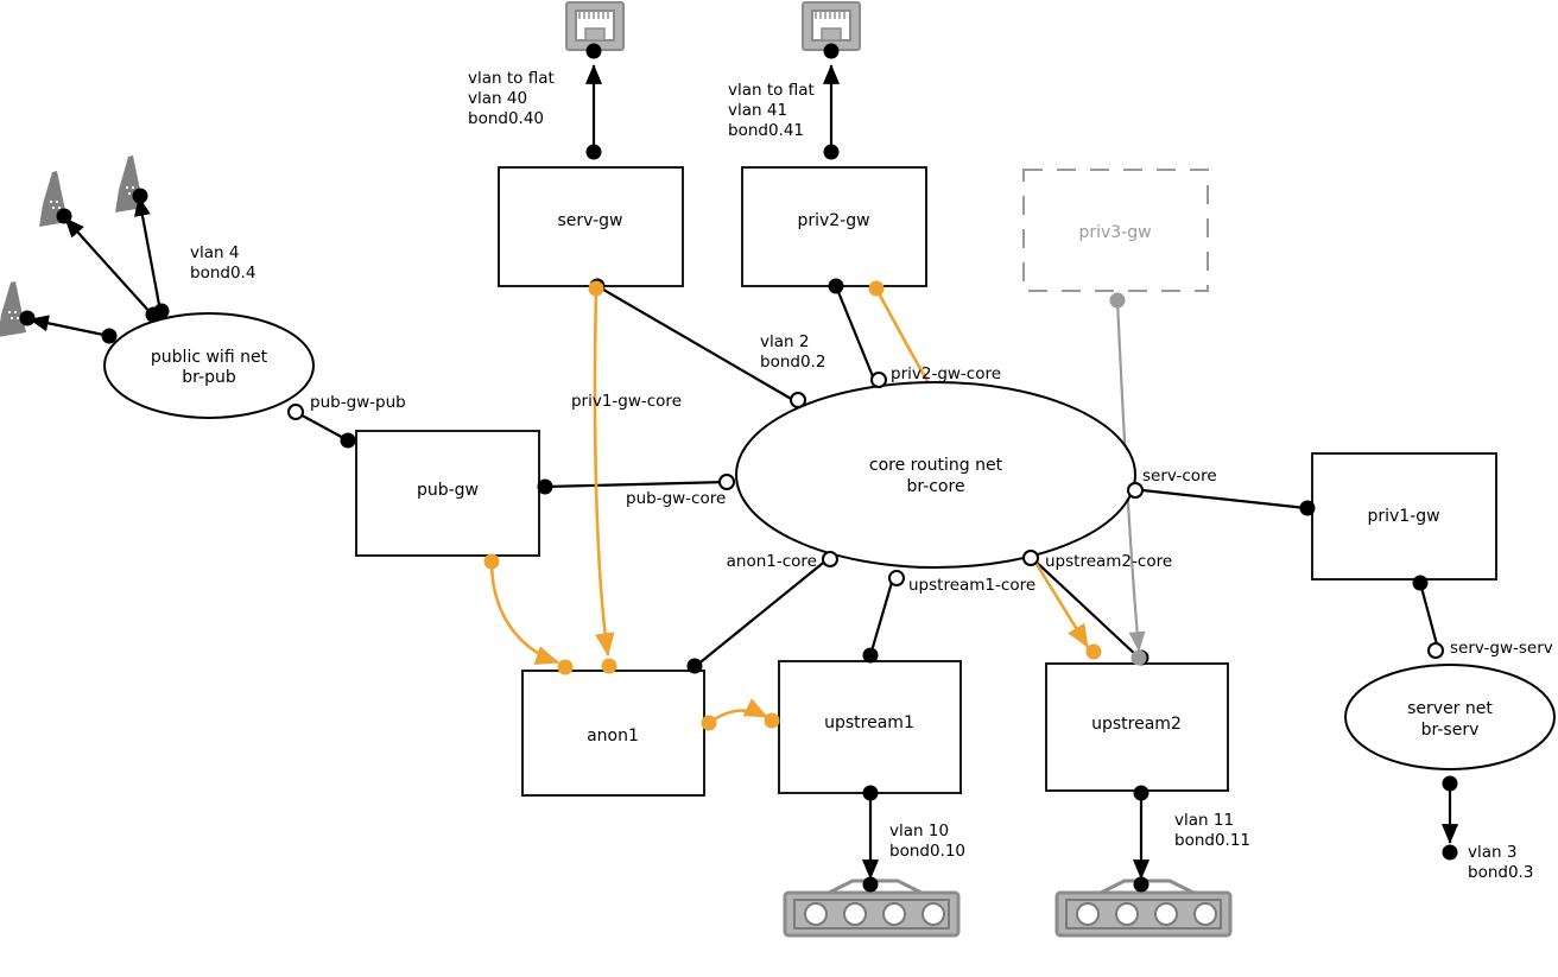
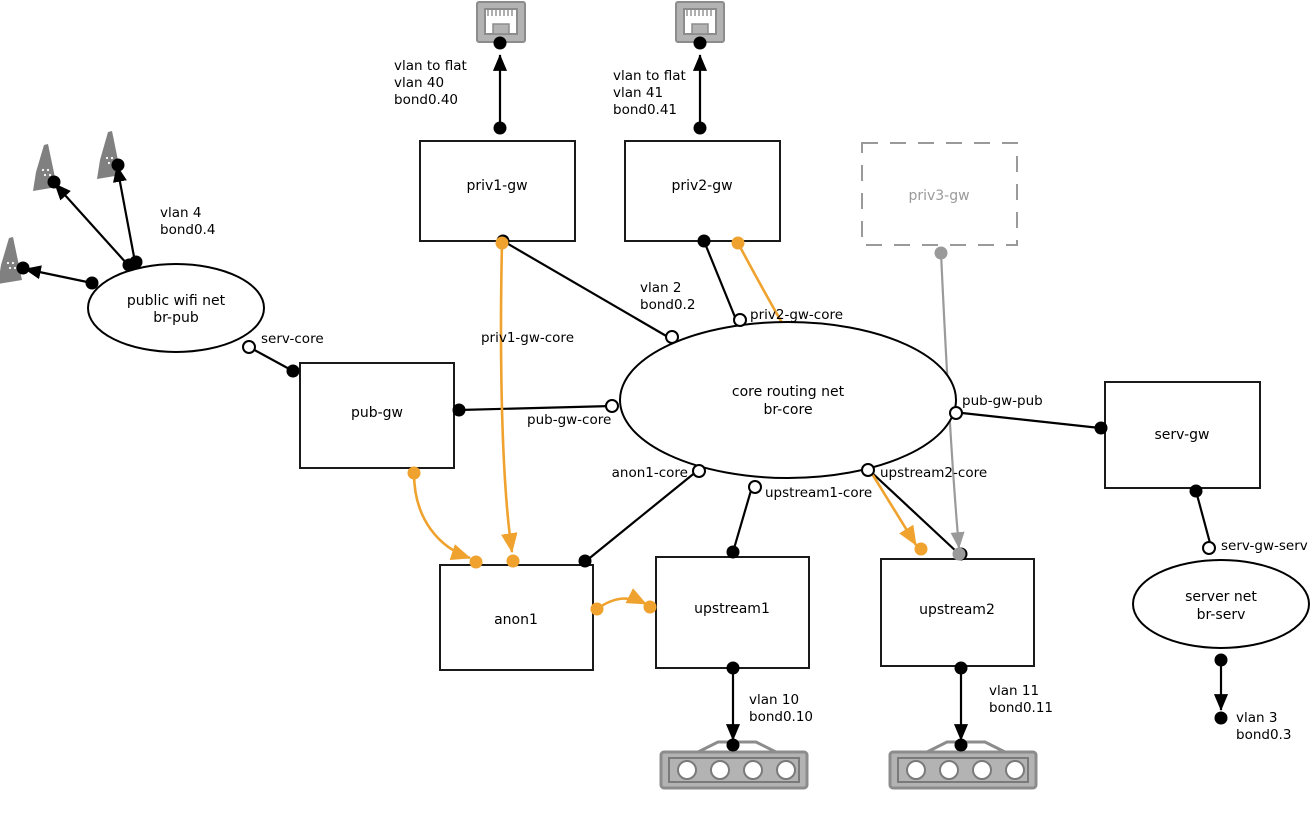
- serv-gw
+ priv1-gw
  priv2-gw
  priv3-gw
  pub-gw
- priv1-gw
+ serv-gw
  anon1
  upstream1
  upstream2
  public wifi net
  br-pub
  core routing net
  br-core
  server net
  br-serv
- pub-gw-pub
+ serv-core
  pub-gw-core
  priv1-gw-core
  priv2-gw-core
  anon1-core
  upstream1-core
  upstream2-core
- serv-core
+ pub-gw-pub
  serv-gw-serv
  vlan to flat
  vlan 40
  bond0.40
  vlan to flat
  vlan 41
  bond0.41
  vlan 4
  bond0.4
  vlan 2
  bond0.2
  vlan 10
  bond0.10
  vlan 11
  bond0.11
  vlan 3
  bond0.3
